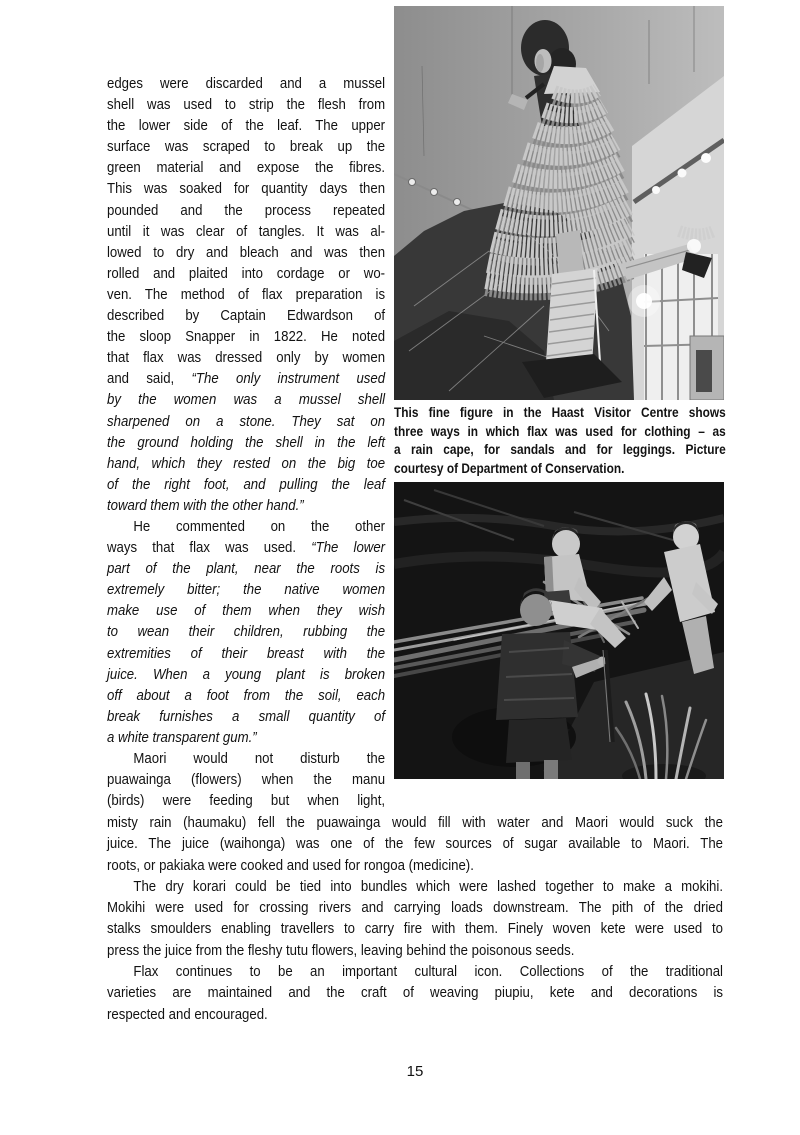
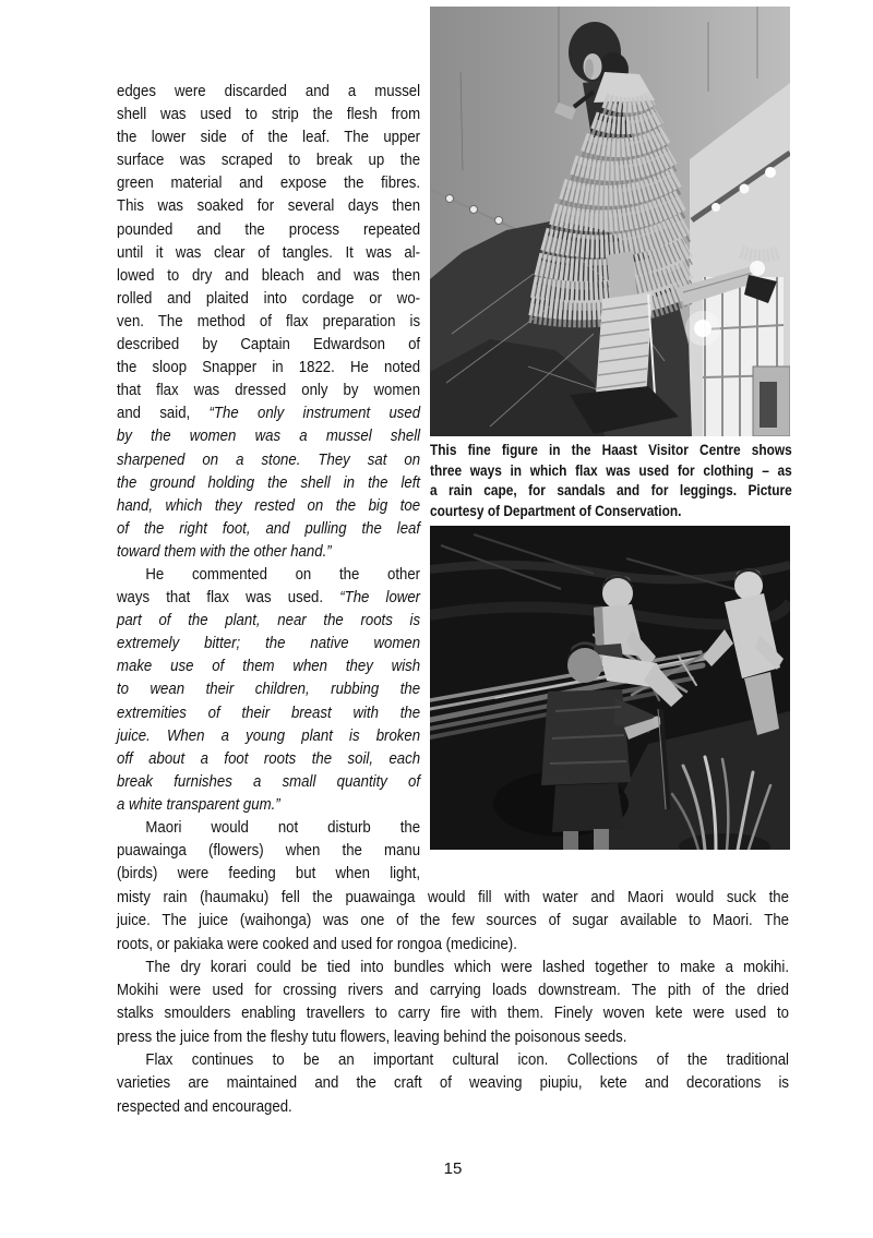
  edges were discarded and a mussel
  shell was used to strip the flesh from
  the lower side of the leaf. The upper
  surface was scraped to break up the
  green material and expose the fibres.
- This was soaked for quantity days then
+ This was soaked for several days then
  pounded and the process repeated
  until it was clear of tangles. It was al-
  lowed to dry and bleach and was then
  rolled and plaited into cordage or wo-
  ven. The method of flax preparation is
  described by Captain Edwardson of
  the sloop Snapper in 1822. He noted
  that flax was dressed only by women
  and said, “The only instrument used
  by the women was a mussel shell
  sharpened on a stone. They sat on
  the ground holding the shell in the left
  hand, which they rested on the big toe
  of the right foot, and pulling the leaf
  toward them with the other hand.”
  He commented on the other
  ways that flax was used. “The lower
  part of the plant, near the roots is
  extremely bitter; the native women
  make use of them when they wish
  to wean their children, rubbing the
  extremities of their breast with the
  juice. When a young plant is broken
- off about a foot from the soil, each
+ off about a foot roots the soil, each
  break furnishes a small quantity of
  a white transparent gum.”
  Maori would not disturb the
  puawainga (flowers) when the manu
  (birds) were feeding but when light,
  This fine figure in the Haast Visitor Centre shows
  three ways in which flax was used for clothing – as
  a rain cape, for sandals and for leggings. Picture
  courtesy of Department of Conservation.
  misty rain (haumaku) fell the puawainga would fill with water and Maori would suck the
  juice. The juice (waihonga) was one of the few sources of sugar available to Maori. The
  roots, or pakiaka were cooked and used for rongoa (medicine).
  The dry korari could be tied into bundles which were lashed together to make a mokihi.
  Mokihi were used for crossing rivers and carrying loads downstream. The pith of the dried
  stalks smoulders enabling travellers to carry fire with them. Finely woven kete were used to
  press the juice from the fleshy tutu flowers, leaving behind the poisonous seeds.
  Flax continues to be an important cultural icon. Collections of the traditional
  varieties are maintained and the craft of weaving piupiu, kete and decorations is
  respected and encouraged.
  15
